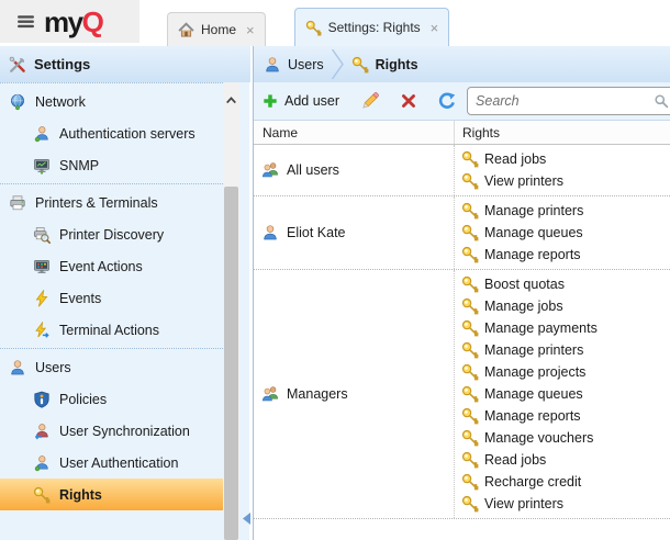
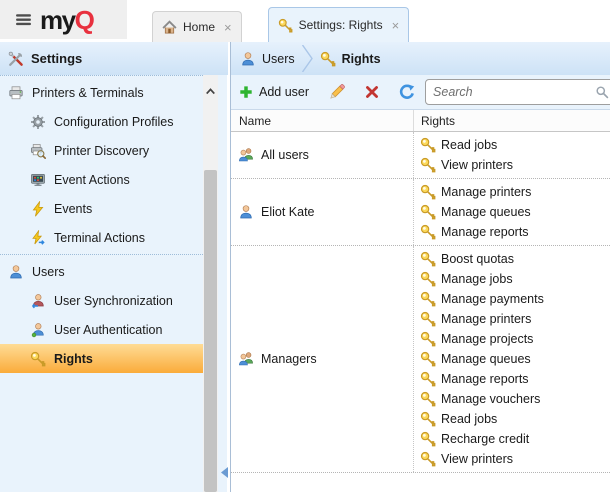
  myQ
  Home
  ×
  Settings: Rights
  ×
  Settings
  Users
  Rights
- Network
- Authentication servers
- SNMP
  Printers & Terminals
+ Configuration Profiles
  Printer Discovery
  Event Actions
  Events
  Terminal Actions
  Users
- Policies
  User Synchronization
  User Authentication
  Rights
  Add user
  Search
  Name
  Rights
  All users
  Read jobs
  View printers
  Eliot Kate
  Manage printers
  Manage queues
  Manage reports
  Managers
  Boost quotas
  Manage jobs
  Manage payments
  Manage printers
  Manage projects
  Manage queues
  Manage reports
  Manage vouchers
  Read jobs
  Recharge credit
  View printers
